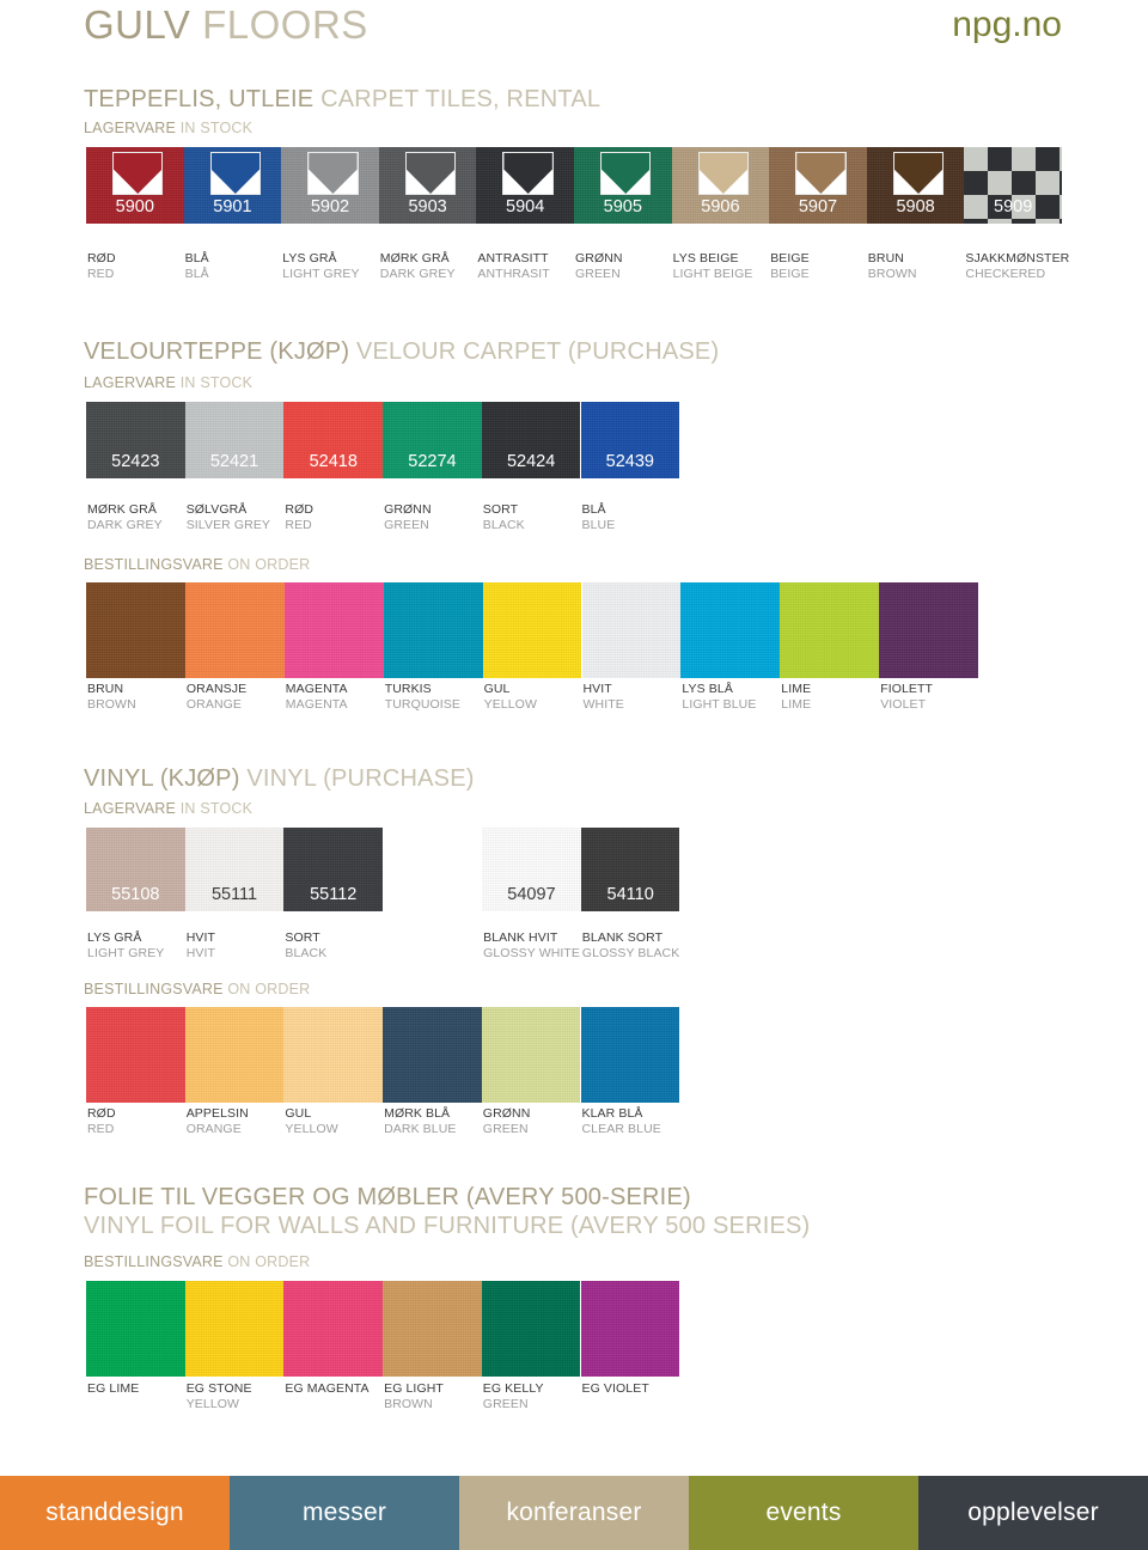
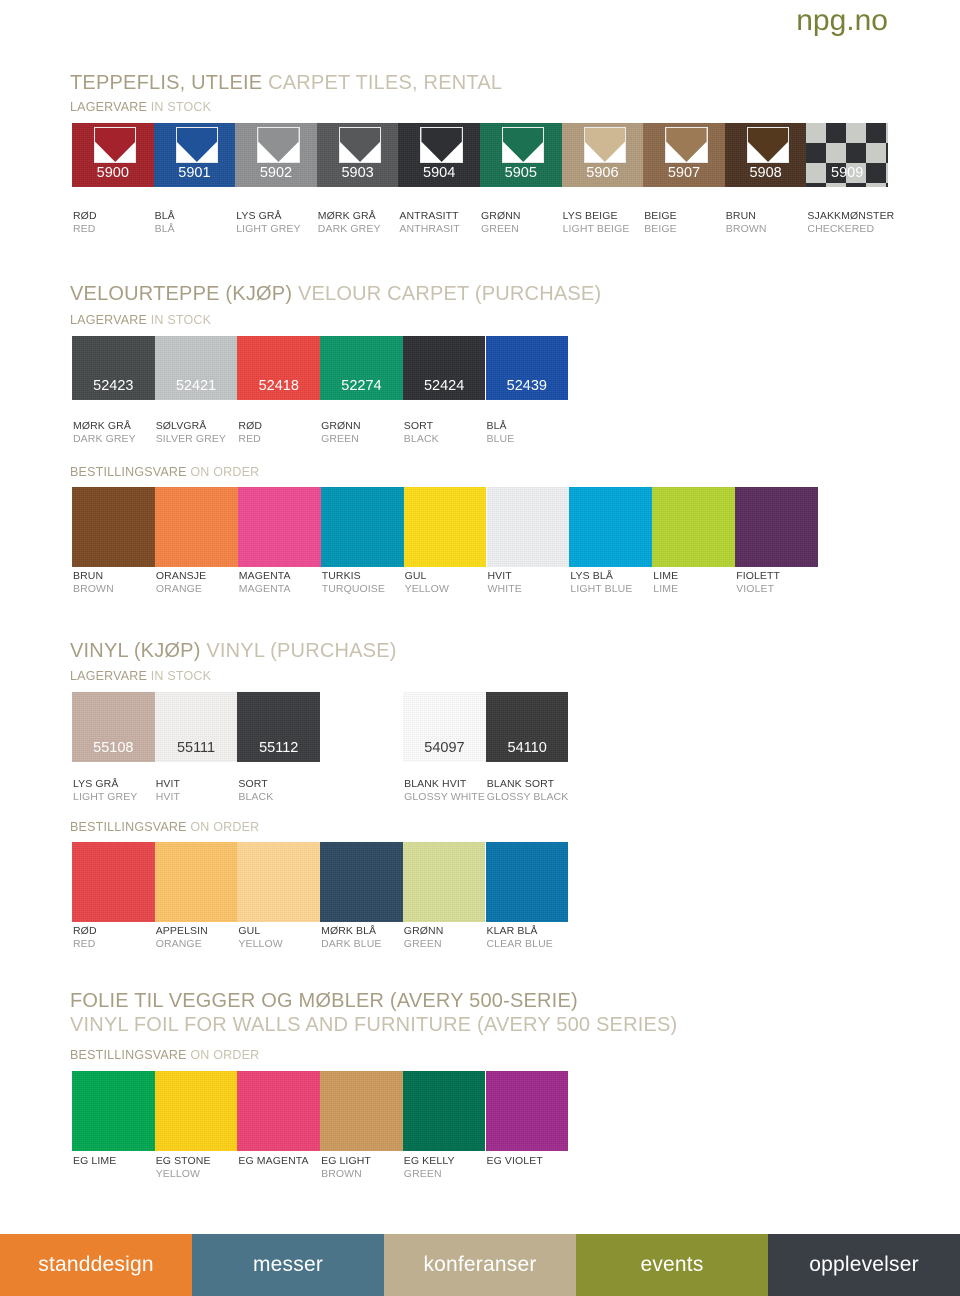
- GULV FLOORS
  npg.no
  TEPPEFLIS, UTLEIE CARPET TILES, RENTAL
  LAGERVARE IN STOCK
  5900
  5901
  5902
  5903
  5904
  5905
  5906
  5907
  5908
  5909
  RØD
  RED
  BLÅ
  BLÅ
  LYS GRÅ
  LIGHT GREY
  MØRK GRÅ
  DARK GREY
  ANTRASITT
  ANTHRASIT
  GRØNN
  GREEN
  LYS BEIGE
  LIGHT BEIGE
  BEIGE
  BEIGE
  BRUN
  BROWN
  SJAKKMØNSTER
  CHECKERED
  VELOURTEPPE (KJØP) VELOUR CARPET (PURCHASE)
  LAGERVARE IN STOCK
  52423
  52421
  52418
  52274
  52424
  52439
  MØRK GRÅ
  DARK GREY
  SØLVGRÅ
  SILVER GREY
  RØD
  RED
  GRØNN
  GREEN
  SORT
  BLACK
  BLÅ
  BLUE
  BESTILLINGSVARE ON ORDER
  BRUN
  BROWN
  ORANSJE
  ORANGE
  MAGENTA
  MAGENTA
  TURKIS
  TURQUOISE
  GUL
  YELLOW
  HVIT
  WHITE
  LYS BLÅ
  LIGHT BLUE
  LIME
  LIME
  FIOLETT
  VIOLET
  VINYL (KJØP) VINYL (PURCHASE)
  LAGERVARE IN STOCK
  55108
  55111
  55112
  54097
  54110
  LYS GRÅ
  LIGHT GREY
  HVIT
  HVIT
  SORT
  BLACK
  BLANK HVIT
  GLOSSY WHITE
  BLANK SORT
  GLOSSY BLACK
  BESTILLINGSVARE ON ORDER
  RØD
  RED
  APPELSIN
  ORANGE
  GUL
  YELLOW
  MØRK BLÅ
  DARK BLUE
  GRØNN
  GREEN
  KLAR BLÅ
  CLEAR BLUE
  FOLIE TIL VEGGER OG MØBLER (AVERY 500-SERIE)
  VINYL FOIL FOR WALLS AND FURNITURE (AVERY 500 SERIES)
  BESTILLINGSVARE ON ORDER
  EG LIME
  EG STONE
  YELLOW
  EG MAGENTA
  EG LIGHT
  BROWN
  EG KELLY
  GREEN
  EG VIOLET
  standdesign
  messer
  konferanser
  events
  opplevelser
